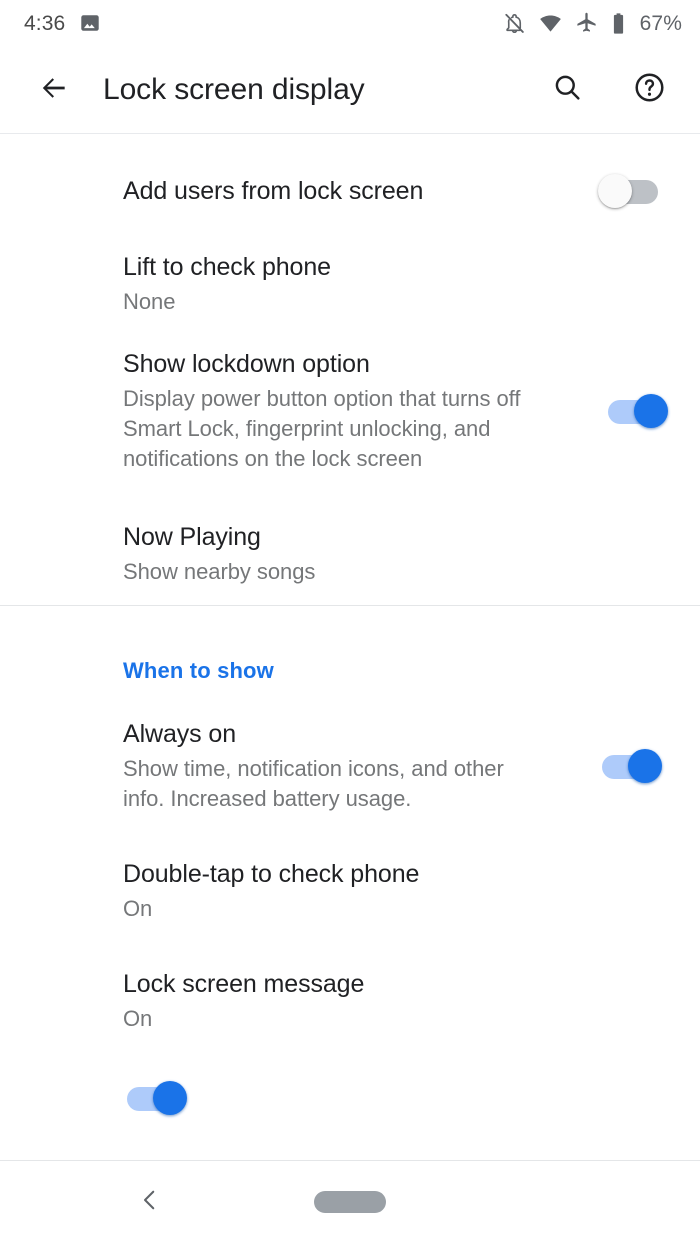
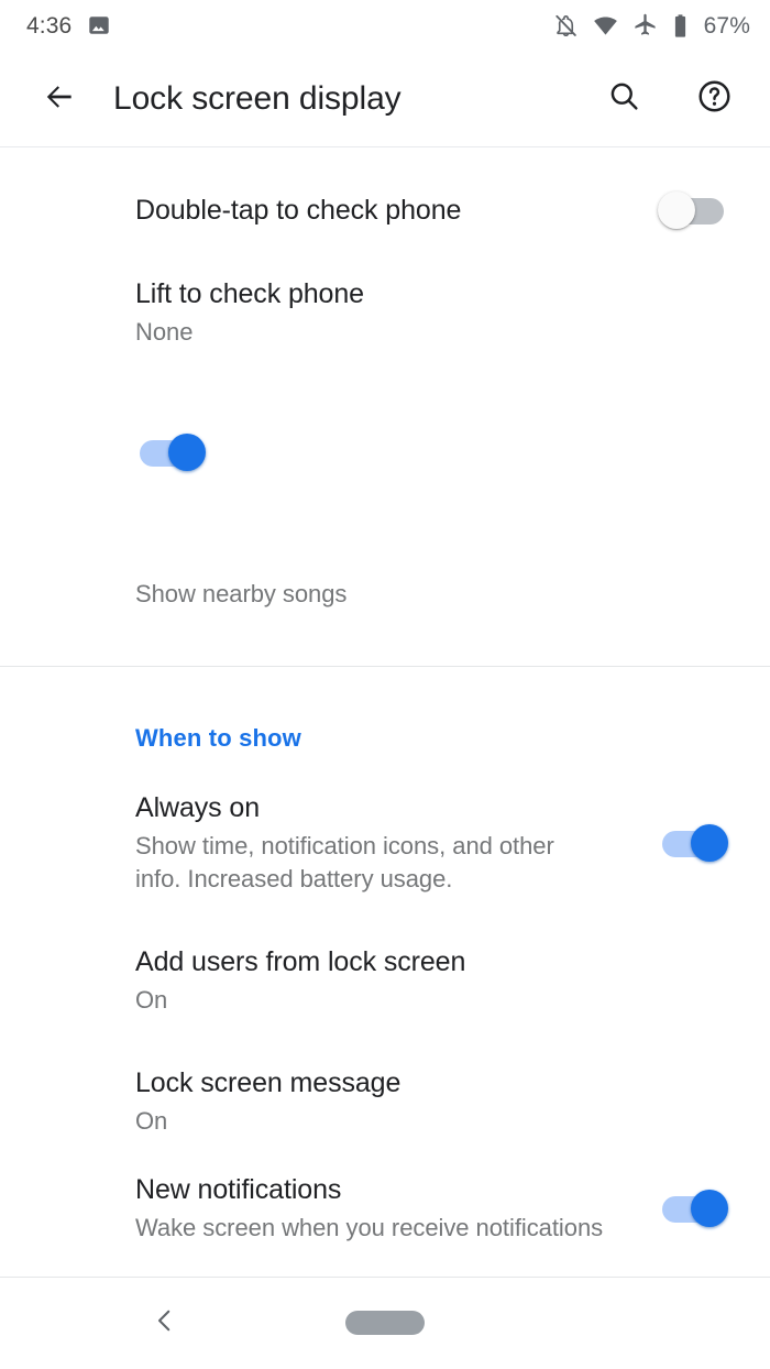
  4:36
  67%
  Lock screen display
- Add users from lock screen
+ Double-tap to check phone
  Lift to check phone
  None
- Show lockdown option
- Display power button option that turns off Smart Lock, fingerprint unlocking, and notifications on the lock screen
- Now Playing
  Show nearby songs
  When to show
  Always on
  Show time, notification icons, and other info. Increased battery usage.
- Double-tap to check phone
+ Add users from lock screen
  On
  Lock screen message
  On
+ New notifications
+ Wake screen when you receive notifications
